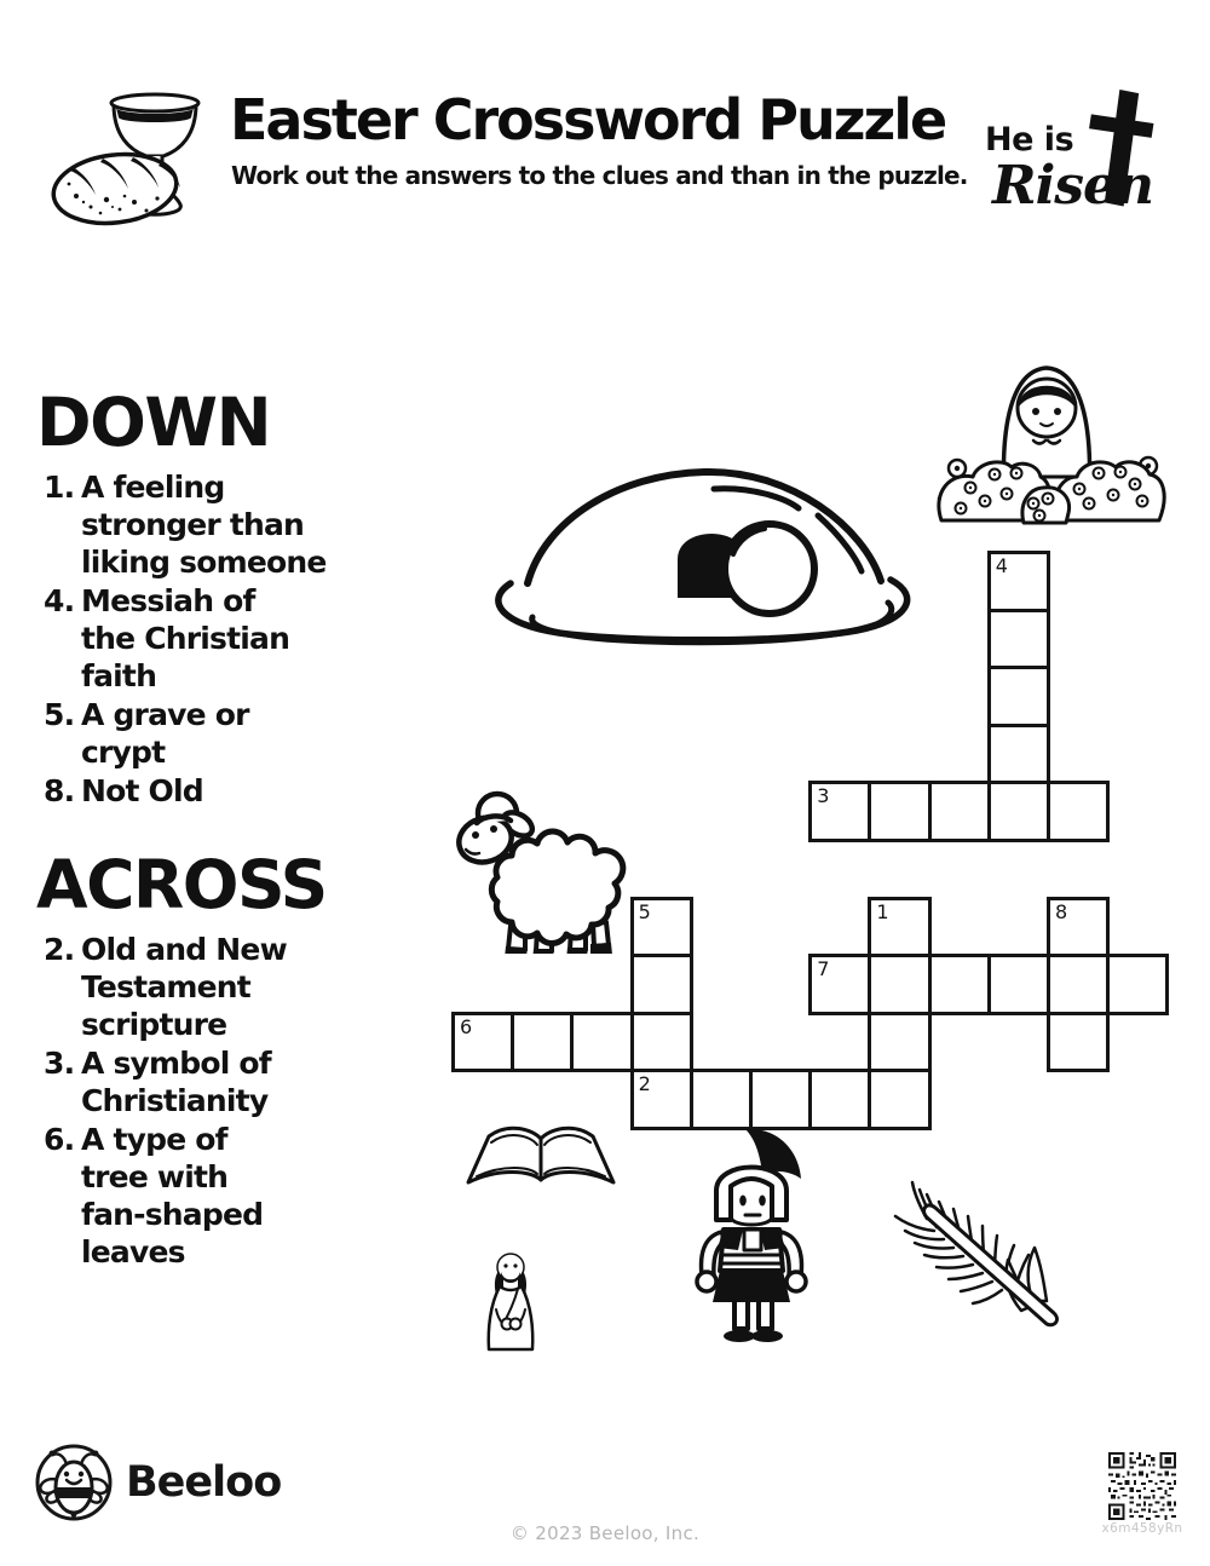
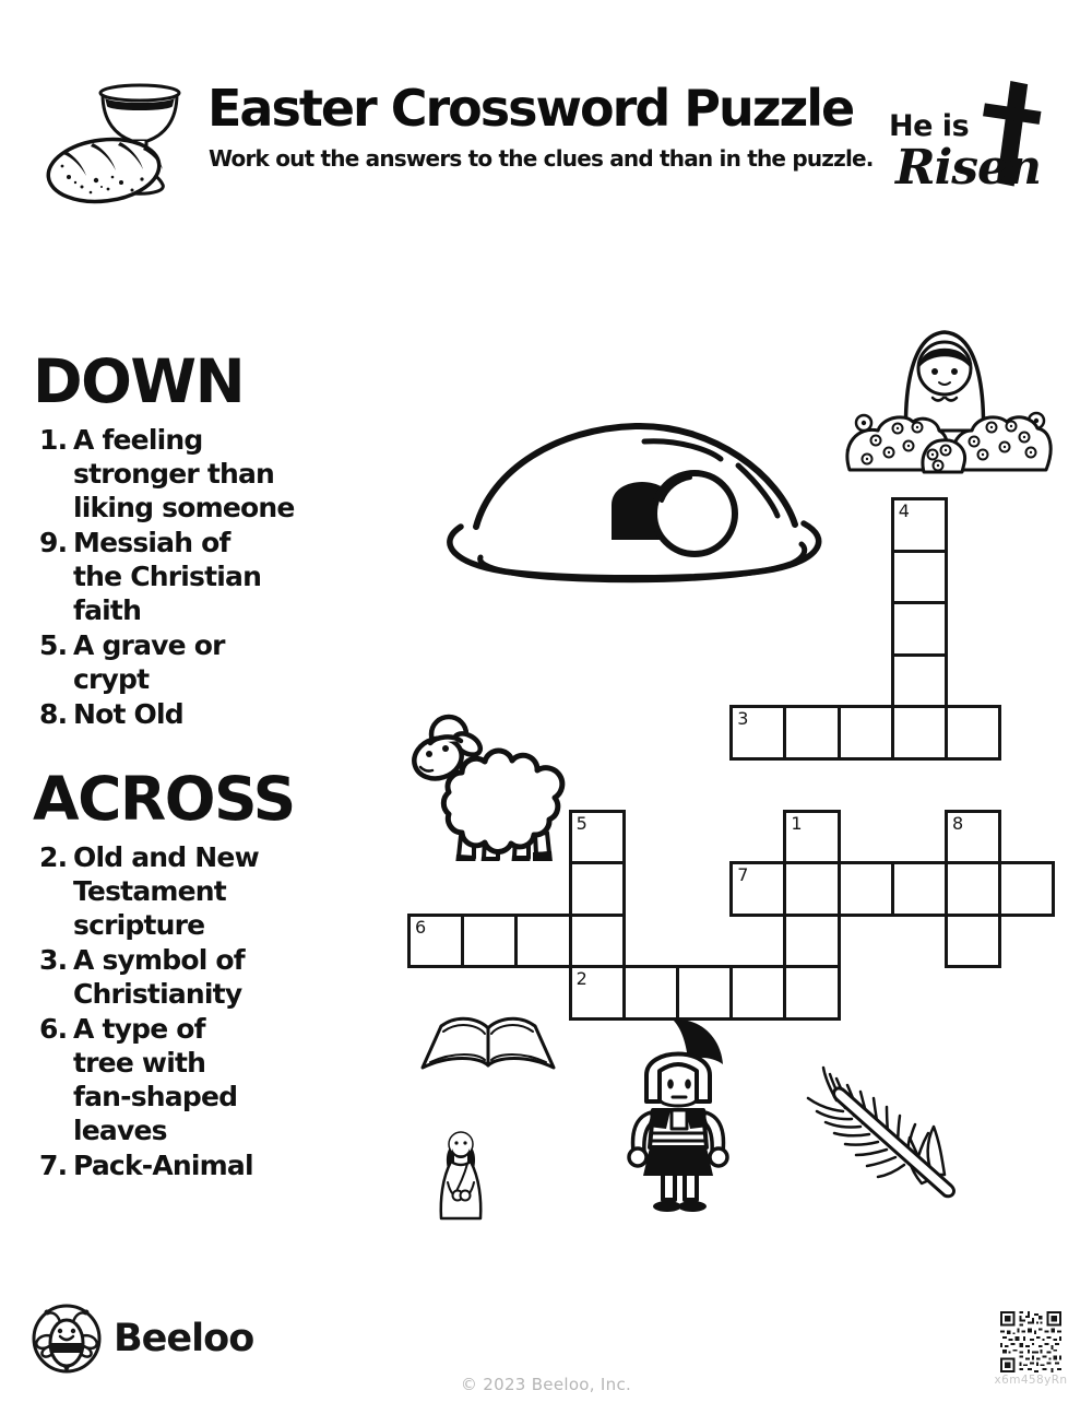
  Easter Crossword Puzzle
  Work out the answers to the clues and than in the puzzle.
  He is
  Risen
  DOWN
  1.
  A feeling
  stronger than
  liking someone
- 4.
+ 9.
  Messiah of
  the Christian
  faith
  5.
  A grave or
  crypt
  8.
  Not Old
  ACROSS
  2.
  Old and New
  Testament
  scripture
  3.
  A symbol of
  Christianity
  6.
  A type of
  tree with
  fan-shaped
  leaves
+ 7.
+ Pack-Animal
  4
  3
  5
  1
  8
  7
  6
  2
  Beeloo
  © 2023 Beeloo, Inc.
  x6m458yRn
